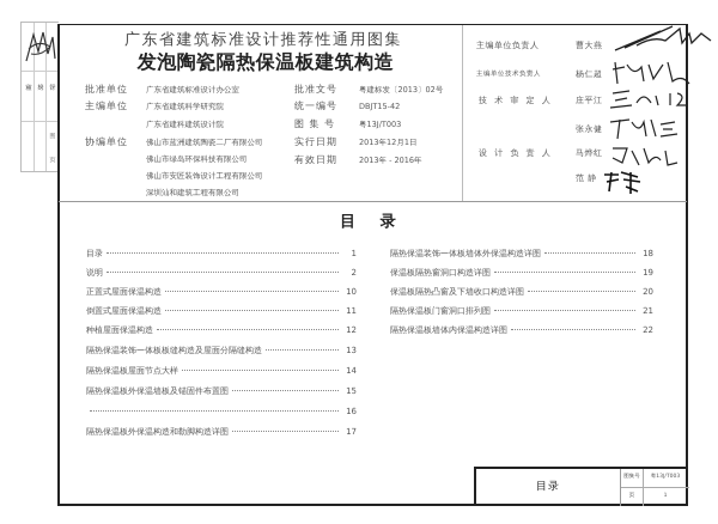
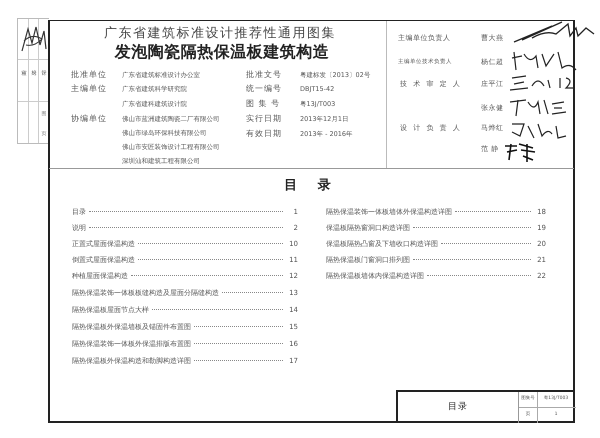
  广东省建筑标准设计推荐性通用图集
  发泡陶瓷隔热保温板建筑构造
  批准单位
  广东省建筑标准设计办公室
  主编单位
  广东省建筑科学研究院
  广东省建科建筑设计院
  协编单位
  佛山市蓝洲建筑陶瓷二厂有限公司
  佛山市绿岛环保科技有限公司
  佛山市安匠装饰设计工程有限公司
  深圳汕和建筑工程有限公司
  批准文号
  粤建标发〔2013〕02号
  统一编号
  DBJT15-42
  图 集 号
  粤13J/T003
  实行日期
  2013年12月1日
  有效日期
  2013年 - 2016年
  主编单位负责人
  曹大燕
  杨仁超
  技 术 审 定 人
  庄平江
  张永健
  设 计 负 责 人
  马烨红
  范 静
  目 录
  目录
  1
  说明
  2
  正置式屋面保温构造
  10
  倒置式屋面保温构造
  11
  种植屋面保温构造
  12
  隔热保温装饰一体板板缝构造及屋面分隔缝构造
  13
  隔热保温板屋面节点大样
  14
  隔热保温板外保温墙板及锚固件布置图
  15
+ 隔热保温装饰一体板外保温排版布置图
  16
  隔热保温板外保温构造和勒脚构造详图
  17
  隔热保温装饰一体板墙体外保温构造详图
  18
  保温板隔热窗洞口构造详图
  19
  保温板隔热凸窗及下墙收口构造详图
  20
  隔热保温板门窗洞口排列图
  21
  隔热保温板墙体内保温构造详图
  22
  目录
